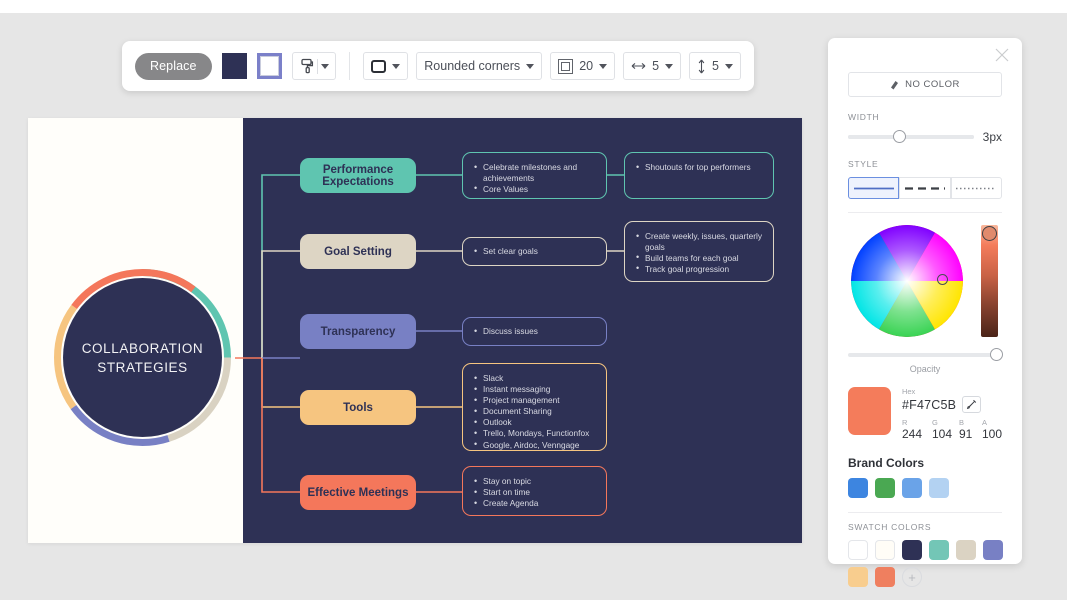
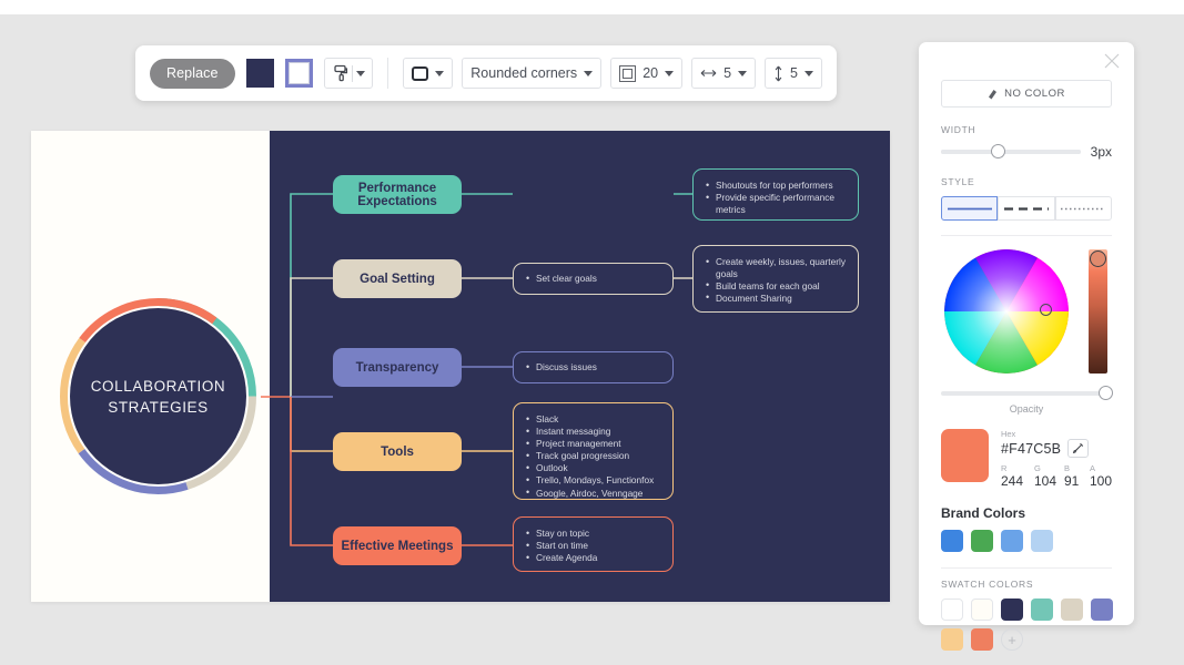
  Replace
  Rounded corners
  20
  5
  5
  COLLABORATION
  STRATEGIES
  Performance Expectations
- Celebrate milestones and achievements
- Core Values
  Shoutouts for top performers
+ Provide specific performance metrics
  Goal Setting
  Set clear goals
  Create weekly, issues, quarterly goals
  Build teams for each goal
- Track goal progression
+ Document Sharing
  Transparency
  Discuss issues
  Tools
  Slack
  Instant messaging
  Project management
- Document Sharing
+ Track goal progression
  Outlook
  Trello, Mondays, Functionfox
  Google, Airdoc, Venngage
  Effective Meetings
  Stay on topic
  Start on time
  Create Agenda
  NO COLOR
  WIDTH
  3px
  STYLE
  Opacity
  Hex
  #F47C5B
  R
  G
  B
  A
  244
  104
  91
  100
  Brand Colors
  SWATCH COLORS
  +
